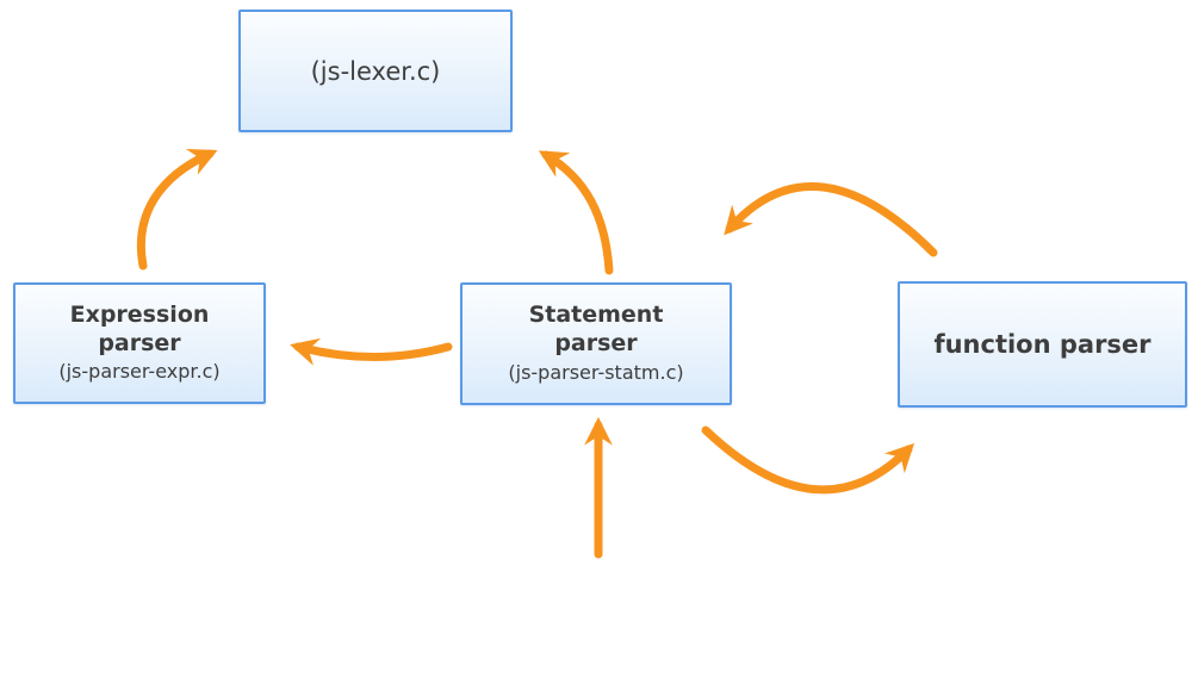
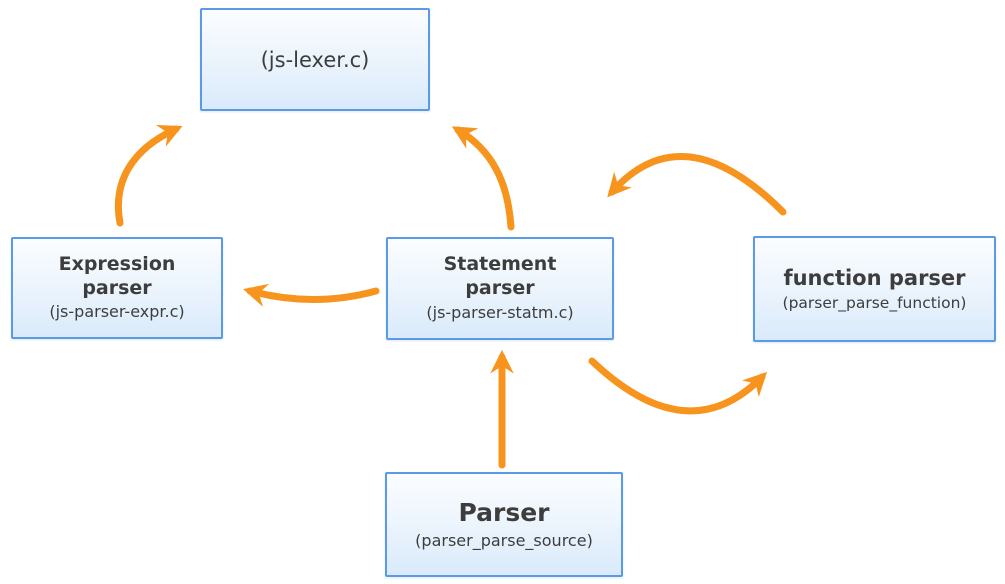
  (js-lexer.c)
  Expression
  parser
  (js-parser-expr.c)
  Statement
  parser
  (js-parser-statm.c)
  function parser
+ (parser_parse_function)
+ Parser
+ (parser_parse_source)
